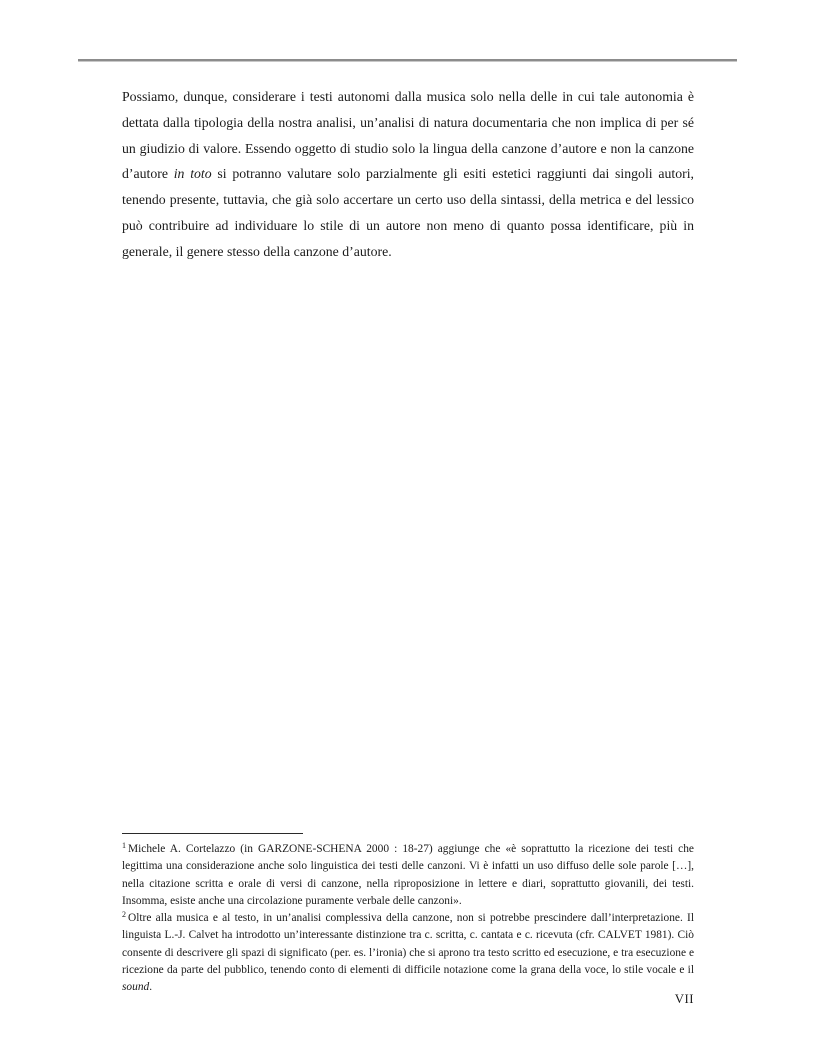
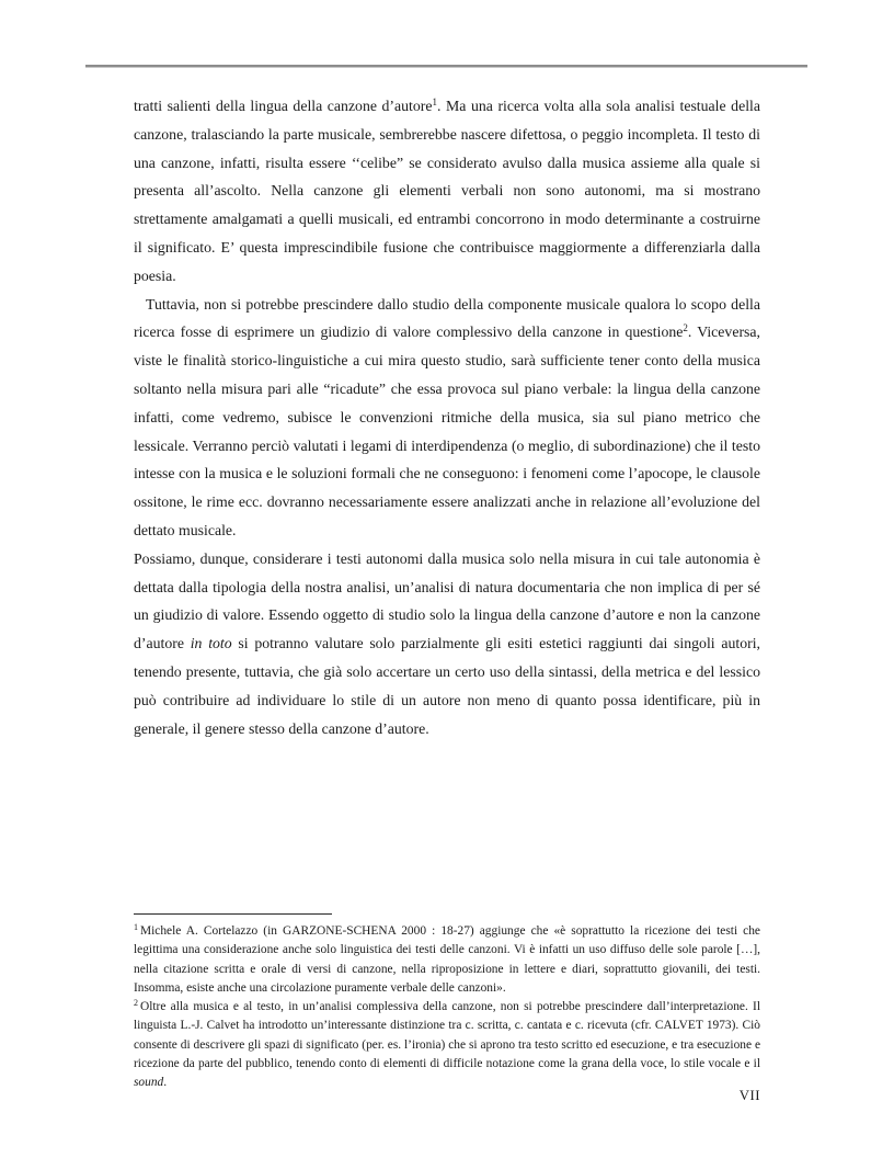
+ tratti salienti della lingua della canzone d’autore1. Ma una ricerca volta alla sola analisi testuale della canzone, tralasciando la parte musicale, sembrerebbe nascere difettosa, o peggio incompleta. Il testo di una canzone, infatti, risulta essere ‘‘celibe” se considerato avulso dalla musica assieme alla quale si presenta all’ascolto. Nella canzone gli elementi verbali non sono autonomi, ma si mostrano strettamente amalgamati a quelli musicali, ed entrambi concorrono in modo determinante a costruirne il significato. E’ questa imprescindibile fusione che contribuisce maggiormente a differenziarla dalla poesia.
+ Tuttavia, non si potrebbe prescindere dallo studio della componente musicale qualora lo scopo della ricerca fosse di esprimere un giudizio di valore complessivo della canzone in questione2. Viceversa, viste le finalità storico-linguistiche a cui mira questo studio, sarà sufficiente tener conto della musica soltanto nella misura pari alle “ricadute” che essa provoca sul piano verbale: la lingua della canzone infatti, come vedremo, subisce le convenzioni ritmiche della musica, sia sul piano metrico che lessicale. Verranno perciò valutati i legami di interdipendenza (o meglio, di subordinazione) che il testo intesse con la musica e le soluzioni formali che ne conseguono: i fenomeni come l’apocope, le clausole ossitone, le rime ecc. dovranno necessariamente essere analizzati anche in relazione all’evoluzione del dettato musicale.
- Possiamo, dunque, considerare i testi autonomi dalla musica solo nella delle in cui tale autonomia è dettata dalla tipologia della nostra analisi, un’analisi di natura documentaria che non implica di per sé un giudizio di valore. Essendo oggetto di studio solo la lingua della canzone d’autore e non la canzone d’autore in toto si potranno valutare solo parzialmente gli esiti estetici raggiunti dai singoli autori, tenendo presente, tuttavia, che già solo accertare un certo uso della sintassi, della metrica e del lessico può contribuire ad individuare lo stile di un autore non meno di quanto possa identificare, più in generale, il genere stesso della canzone d’autore.
+ Possiamo, dunque, considerare i testi autonomi dalla musica solo nella misura in cui tale autonomia è dettata dalla tipologia della nostra analisi, un’analisi di natura documentaria che non implica di per sé un giudizio di valore. Essendo oggetto di studio solo la lingua della canzone d’autore e non la canzone d’autore in toto si potranno valutare solo parzialmente gli esiti estetici raggiunti dai singoli autori, tenendo presente, tuttavia, che già solo accertare un certo uso della sintassi, della metrica e del lessico può contribuire ad individuare lo stile di un autore non meno di quanto possa identificare, più in generale, il genere stesso della canzone d’autore.
  1 Michele A. Cortelazzo (in GARZONE-SCHENA 2000 : 18-27) aggiunge che «è soprattutto la ricezione dei testi che legittima una considerazione anche solo linguistica dei testi delle canzoni. Vi è infatti un uso diffuso delle sole parole […], nella citazione scritta e orale di versi di canzone, nella riproposizione in lettere e diari, soprattutto giovanili, dei testi. Insomma, esiste anche una circolazione puramente verbale delle canzoni».
- 2 Oltre alla musica e al testo, in un’analisi complessiva della canzone, non si potrebbe prescindere dall’interpretazione. Il linguista L.-J. Calvet ha introdotto un’interessante distinzione tra c. scritta, c. cantata e c. ricevuta (cfr. CALVET 1981). Ciò consente di descrivere gli spazi di significato (per. es. l’ironia) che si aprono tra testo scritto ed esecuzione, e tra esecuzione e ricezione da parte del pubblico, tenendo conto di elementi di difficile notazione come la grana della voce, lo stile vocale e il sound.
+ 2 Oltre alla musica e al testo, in un’analisi complessiva della canzone, non si potrebbe prescindere dall’interpretazione. Il linguista L.-J. Calvet ha introdotto un’interessante distinzione tra c. scritta, c. cantata e c. ricevuta (cfr. CALVET 1973). Ciò consente di descrivere gli spazi di significato (per. es. l’ironia) che si aprono tra testo scritto ed esecuzione, e tra esecuzione e ricezione da parte del pubblico, tenendo conto di elementi di difficile notazione come la grana della voce, lo stile vocale e il sound.
  VII
